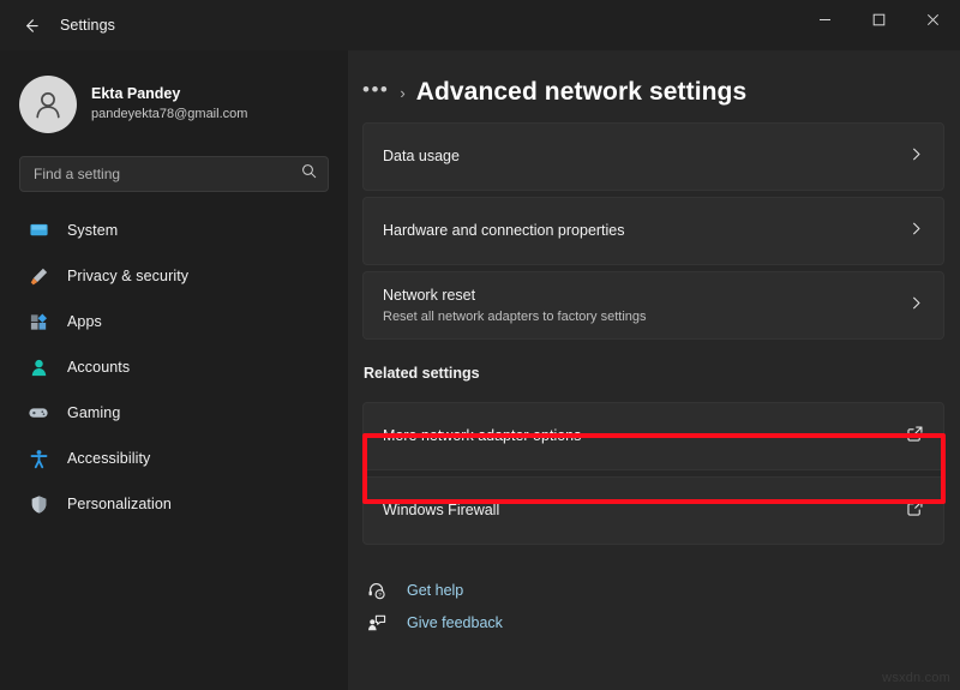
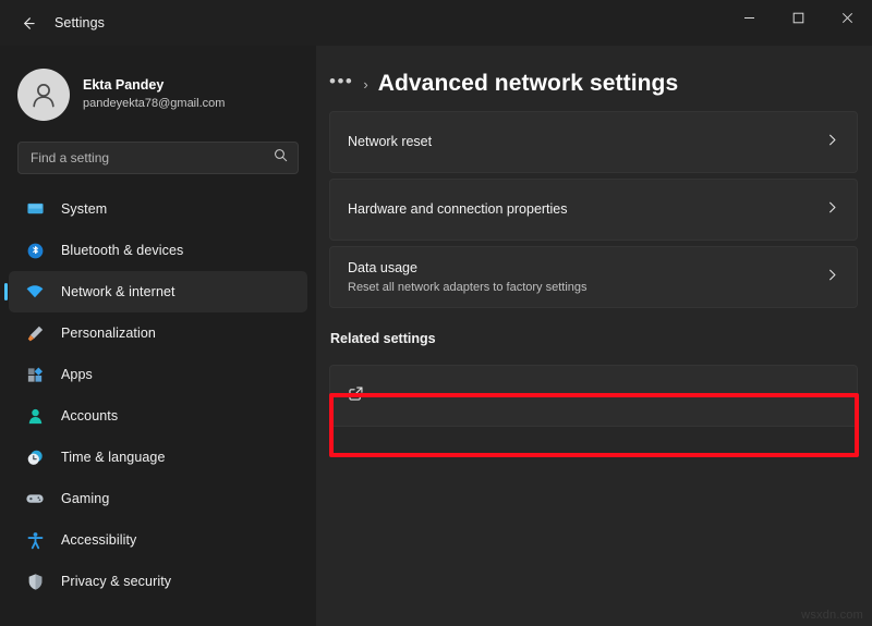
  Settings
  Ekta Pandey
  pandeyekta78@gmail.com
  Find a setting
  System
+ Bluetooth & devices
+ Network & internet
- Privacy & security
+ Personalization
  Apps
  Accounts
+ Time & language
  Gaming
  Accessibility
- Personalization
+ Privacy & security
  •••
  ›
  Advanced network settings
- Data usage
+ Network reset
  Hardware and connection properties
- Network reset
+ Data usage
  Reset all network adapters to factory settings
  Related settings
- More network adapter options
- Windows Firewall
- Get help
- Give feedback
